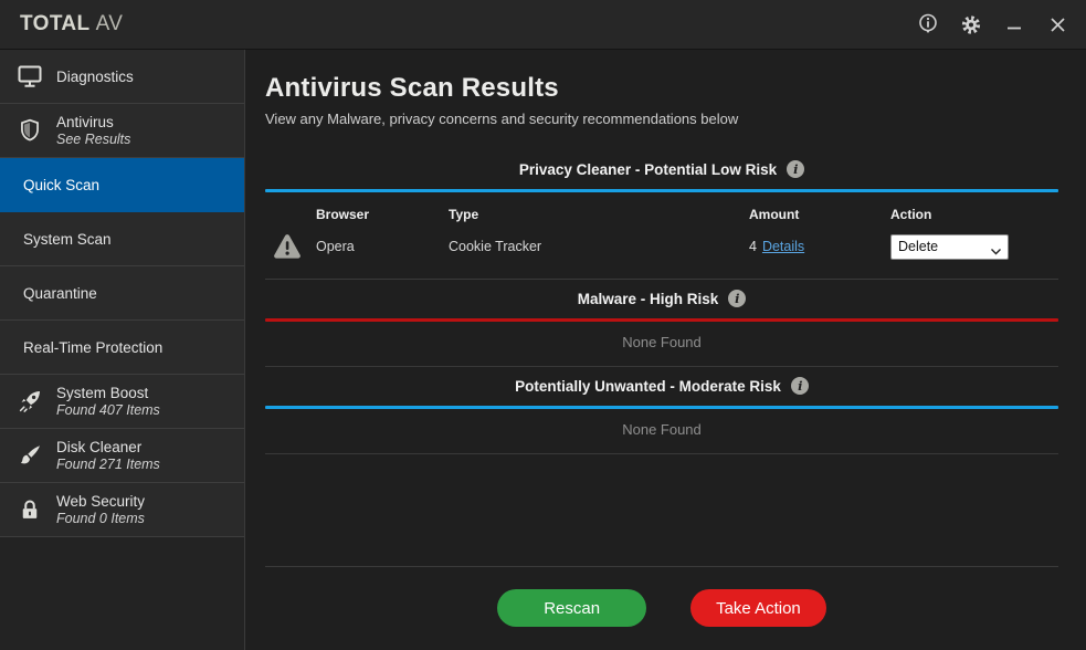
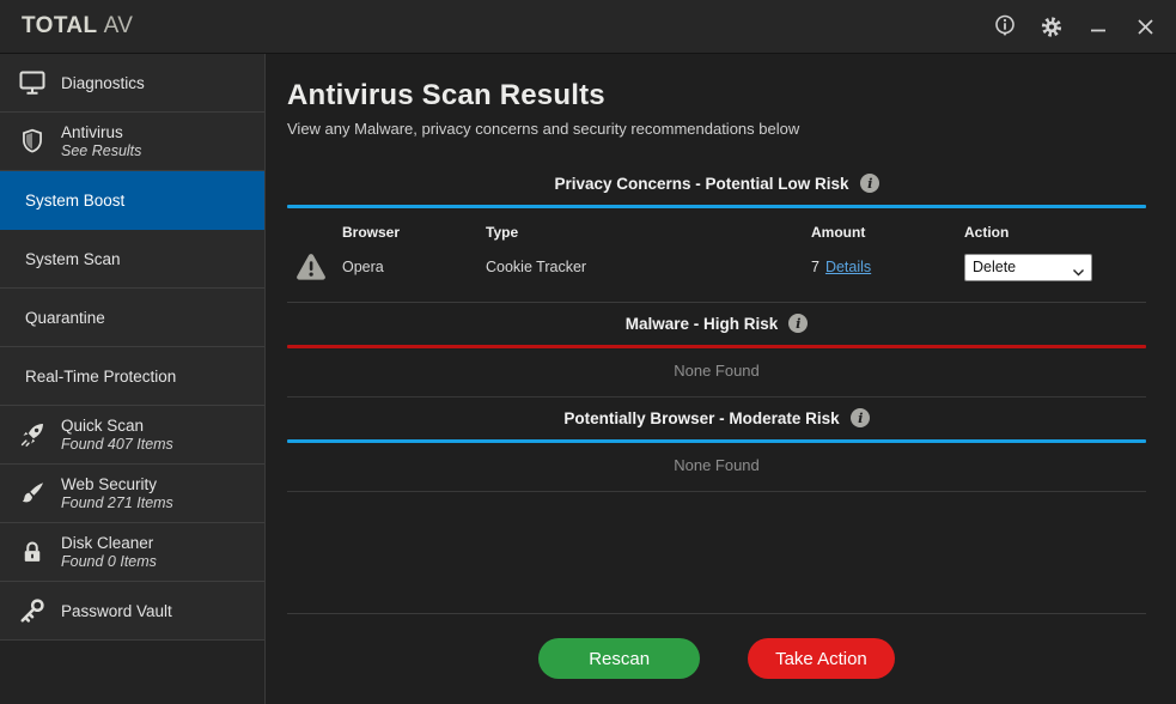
  TOTAL AV
  Diagnostics
  Antivirus
  See Results
- Quick Scan
+ System Boost
  System Scan
  Quarantine
  Real-Time Protection
- System Boost
+ Quick Scan
  Found 407 Items
- Disk Cleaner
+ Web Security
  Found 271 Items
- Web Security
+ Disk Cleaner
  Found 0 Items
+ Password Vault
  Antivirus Scan Results
  View any Malware, privacy concerns and security recommendations below
- Privacy Cleaner - Potential Low Risk
+ Privacy Concerns - Potential Low Risk
  i
  Browser
  Type
  Amount
  Action
  Opera
  Cookie Tracker
- 4 Details
+ 7 Details
  Delete
  Malware - High Risk
  i
  None Found
- Potentially Unwanted - Moderate Risk
+ Potentially Browser - Moderate Risk
  i
  None Found
  Rescan
  Take Action
